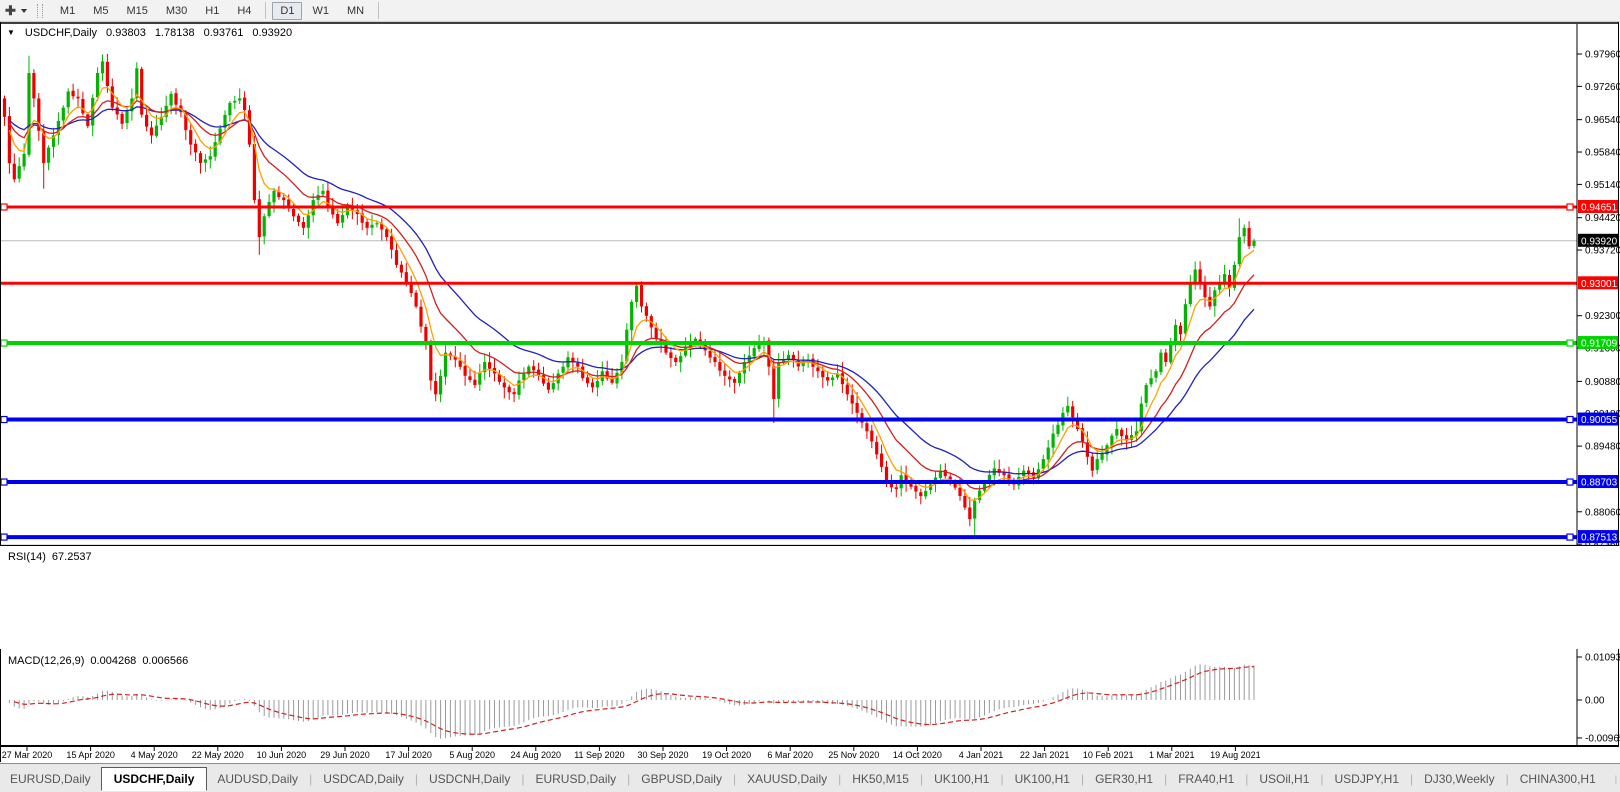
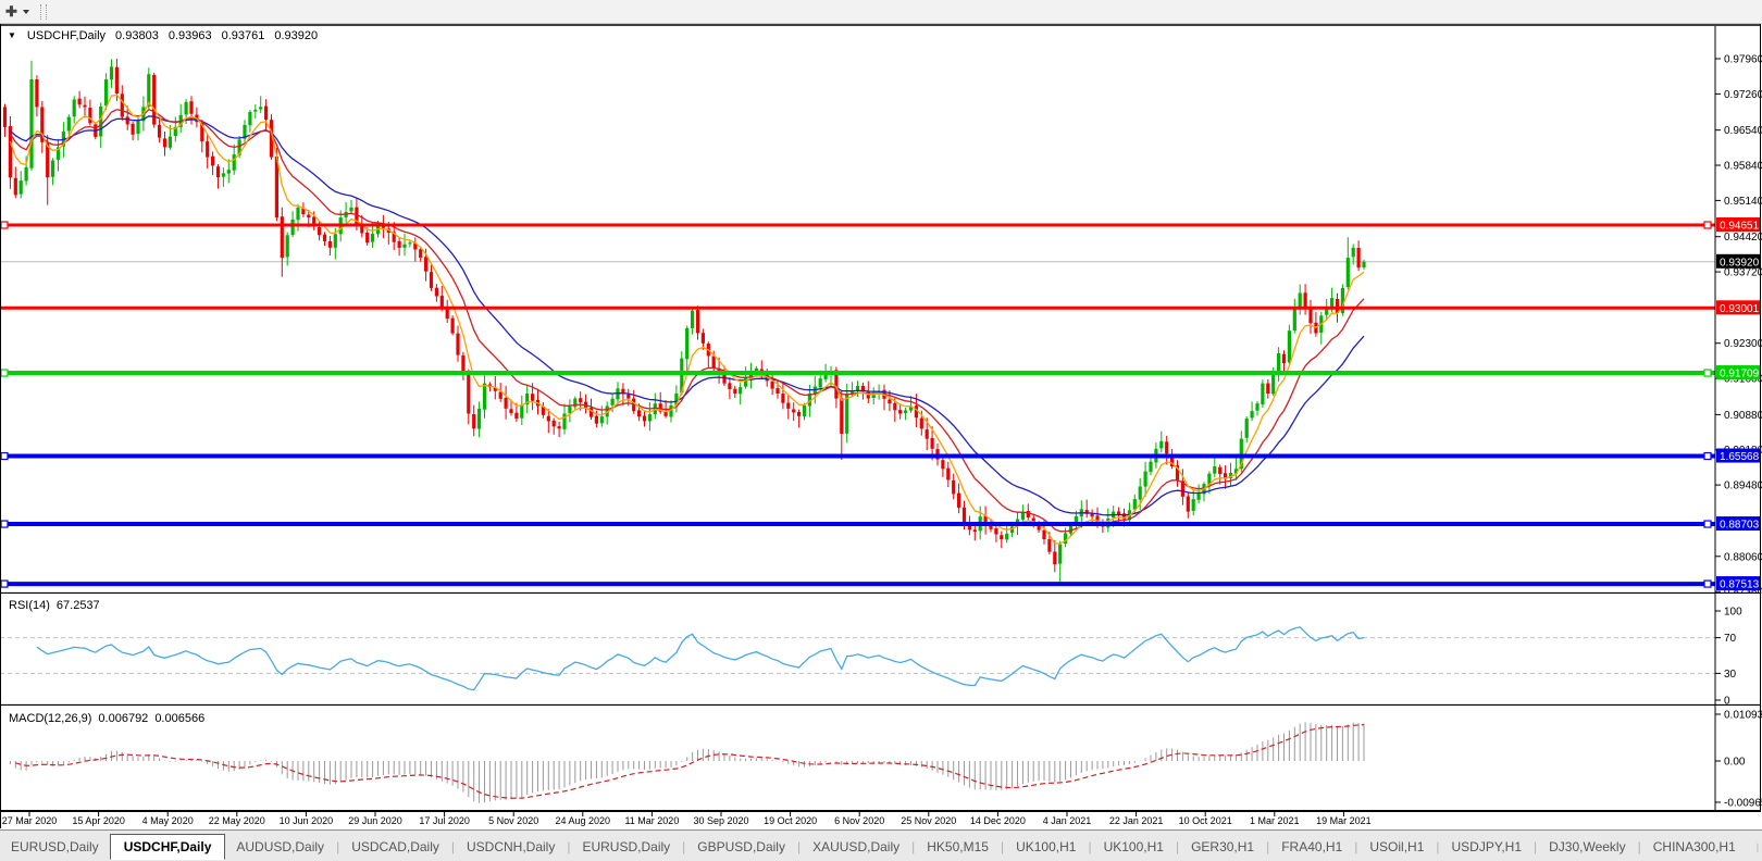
  ✚
- M1
- M5
- M15
- M30
- H1
- H4
- D1
- W1
- MN
  0.9796
  0.9726
  0.9654
  0.9584
  0.9514
  0.9442
  0.9372
  0.9230
  0.9160
  0.9088
  0.8948
  0.8806
  0.94651
  0.93001
  0.91709
- 0.90055
+ 1.65568
  0.88703
  0.87513
  0.93920
+ 100
+ 70
+ 30
+ 0
  0.0109
  0.00
  -0.0096
  27 Mar 2020
  15 Apr 2020
  4 May 2020
  22 May 2020
  10 Jun 2020
  29 Jun 2020
  17 Jul 2020
- 5 Aug 2020
+ 5 Nov 2020
  24 Aug 2020
- 11 Sep 2020
+ 11 Mar 2020
  30 Sep 2020
  19 Oct 2020
- 6 Mar 2020
+ 6 Nov 2020
  25 Nov 2020
- 14 Oct 2020
+ 14 Dec 2020
  4 Jan 2021
  22 Jan 2021
- 10 Feb 2021
+ 10 Oct 2021
  1 Mar 2021
- 19 Aug 2021
+ 19 Mar 2021
  ▼
  USDCHF,Daily
  0.93803
- 1.78138
+ 0.93963
  0.93761
  0.93920
  RSI(14) 67.2537
- MACD(12,26,9) 0.004268 0.006566
+ MACD(12,26,9) 0.006792 0.006566
  EURUSD,Daily
  USDCHF,Daily
  AUDUSD,Daily
  |
  USDCAD,Daily
  |
  USDCNH,Daily
  |
  EURUSD,Daily
  |
  GBPUSD,Daily
  |
  XAUUSD,Daily
  |
  HK50,M15
  |
  UK100,H1
  |
  UK100,H1
  |
  GER30,H1
  |
  FRA40,H1
  |
  USOil,H1
  |
  USDJPY,H1
  |
  DJ30,Weekly
  |
  CHINA300,H1
  |
